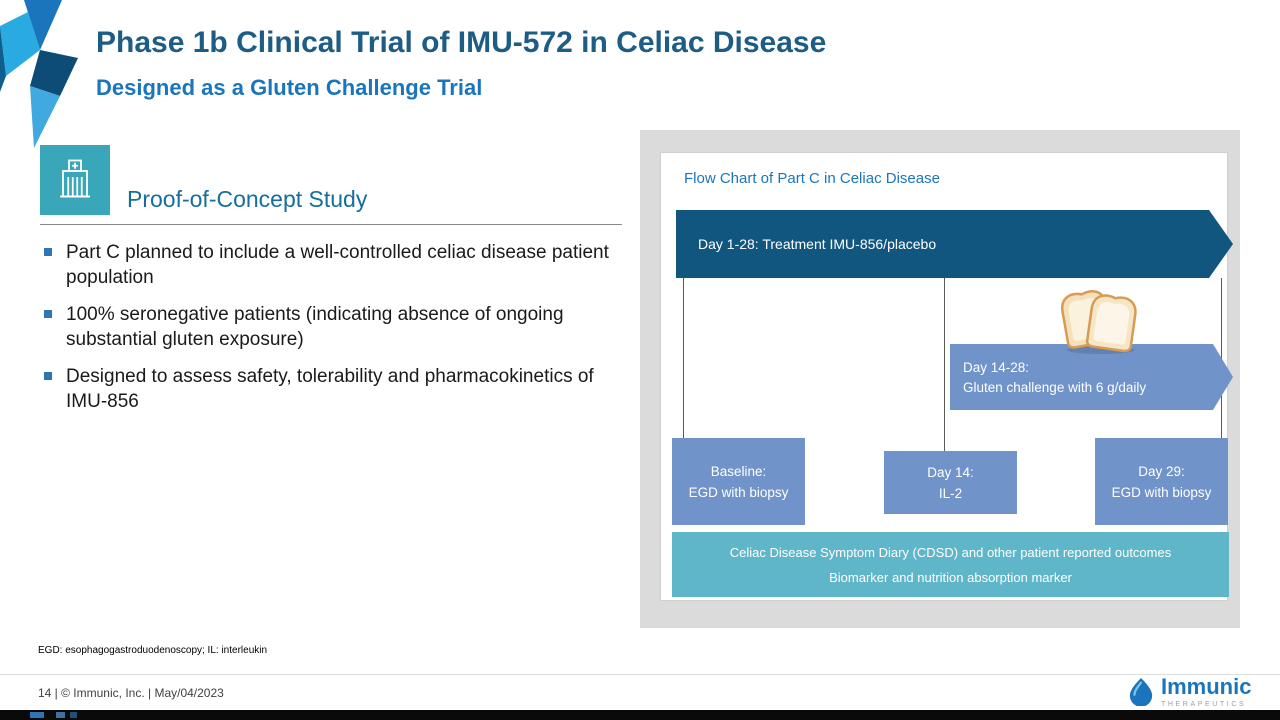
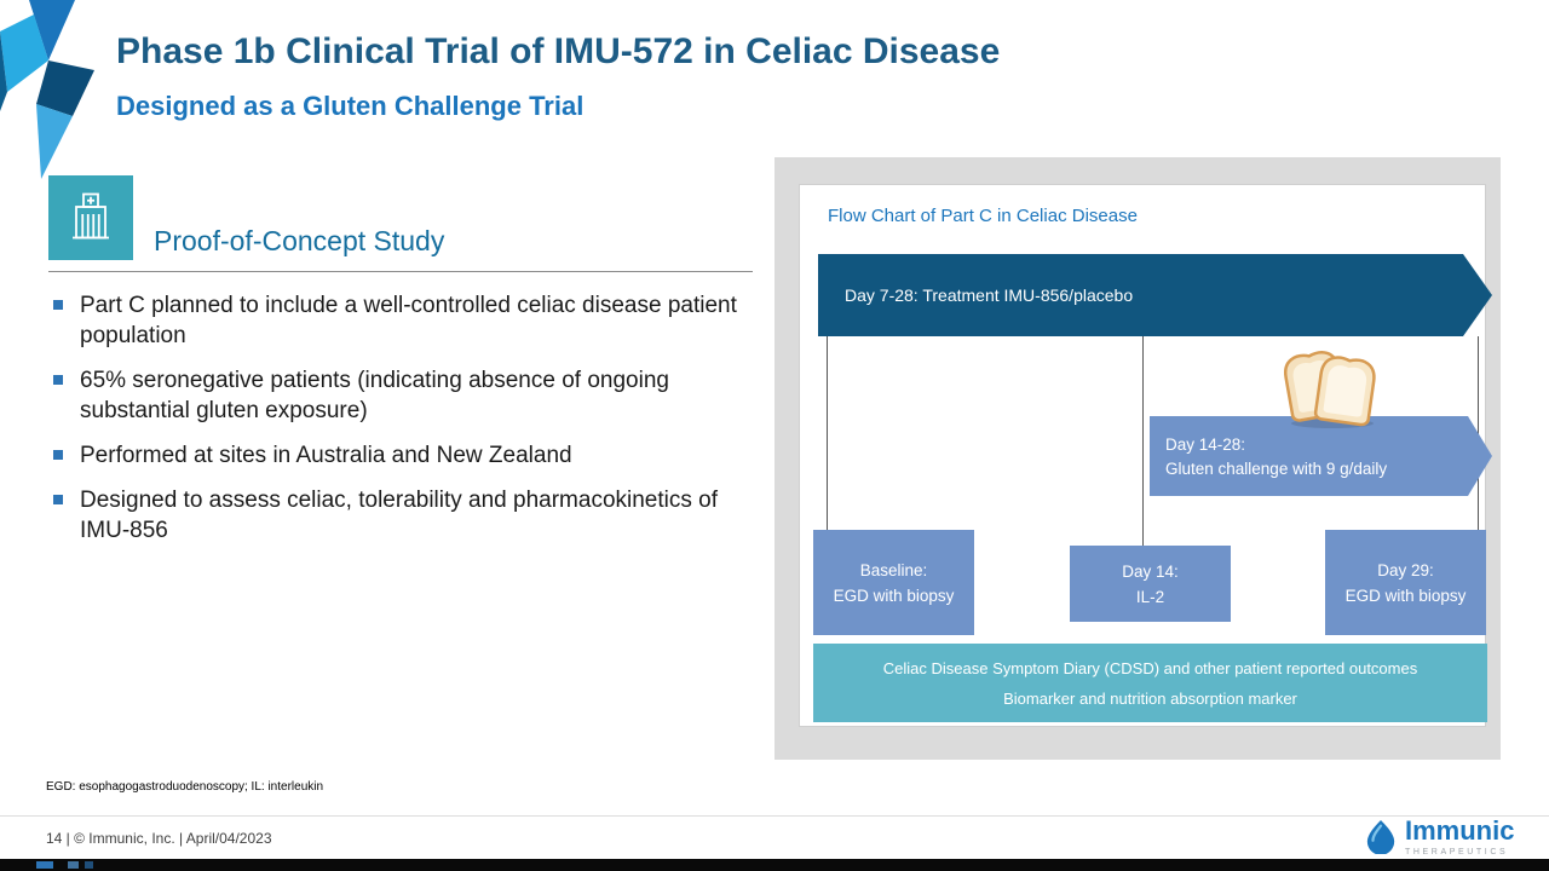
  Phase 1b Clinical Trial of IMU-572 in Celiac Disease
  Designed as a Gluten Challenge Trial
  Proof-of-Concept Study
  Part C planned to include a well-controlled celiac disease patient population
- 100% seronegative patients (indicating absence of ongoing substantial gluten exposure)
+ 65% seronegative patients (indicating absence of ongoing substantial gluten exposure)
+ Performed at sites in Australia and New Zealand
- Designed to assess safety, tolerability and pharmacokinetics of IMU-856
+ Designed to assess celiac, tolerability and pharmacokinetics of IMU-856
  Flow Chart of Part C in Celiac Disease
- Day 1-28: Treatment IMU-856/placebo
+ Day 7-28: Treatment IMU-856/placebo
  Day 14-28:
- Gluten challenge with 6 g/daily
+ Gluten challenge with 9 g/daily
  Baseline:
  EGD with biopsy
  Day 14:
  IL-2
  Day 29:
  EGD with biopsy
  Celiac Disease Symptom Diary (CDSD) and other patient reported outcomes
  Biomarker and nutrition absorption marker
  EGD: esophagogastroduodenoscopy; IL: interleukin
- 14 | © Immunic, Inc. | May/04/2023
+ 14 | © Immunic, Inc. | April/04/2023
  Immunic
